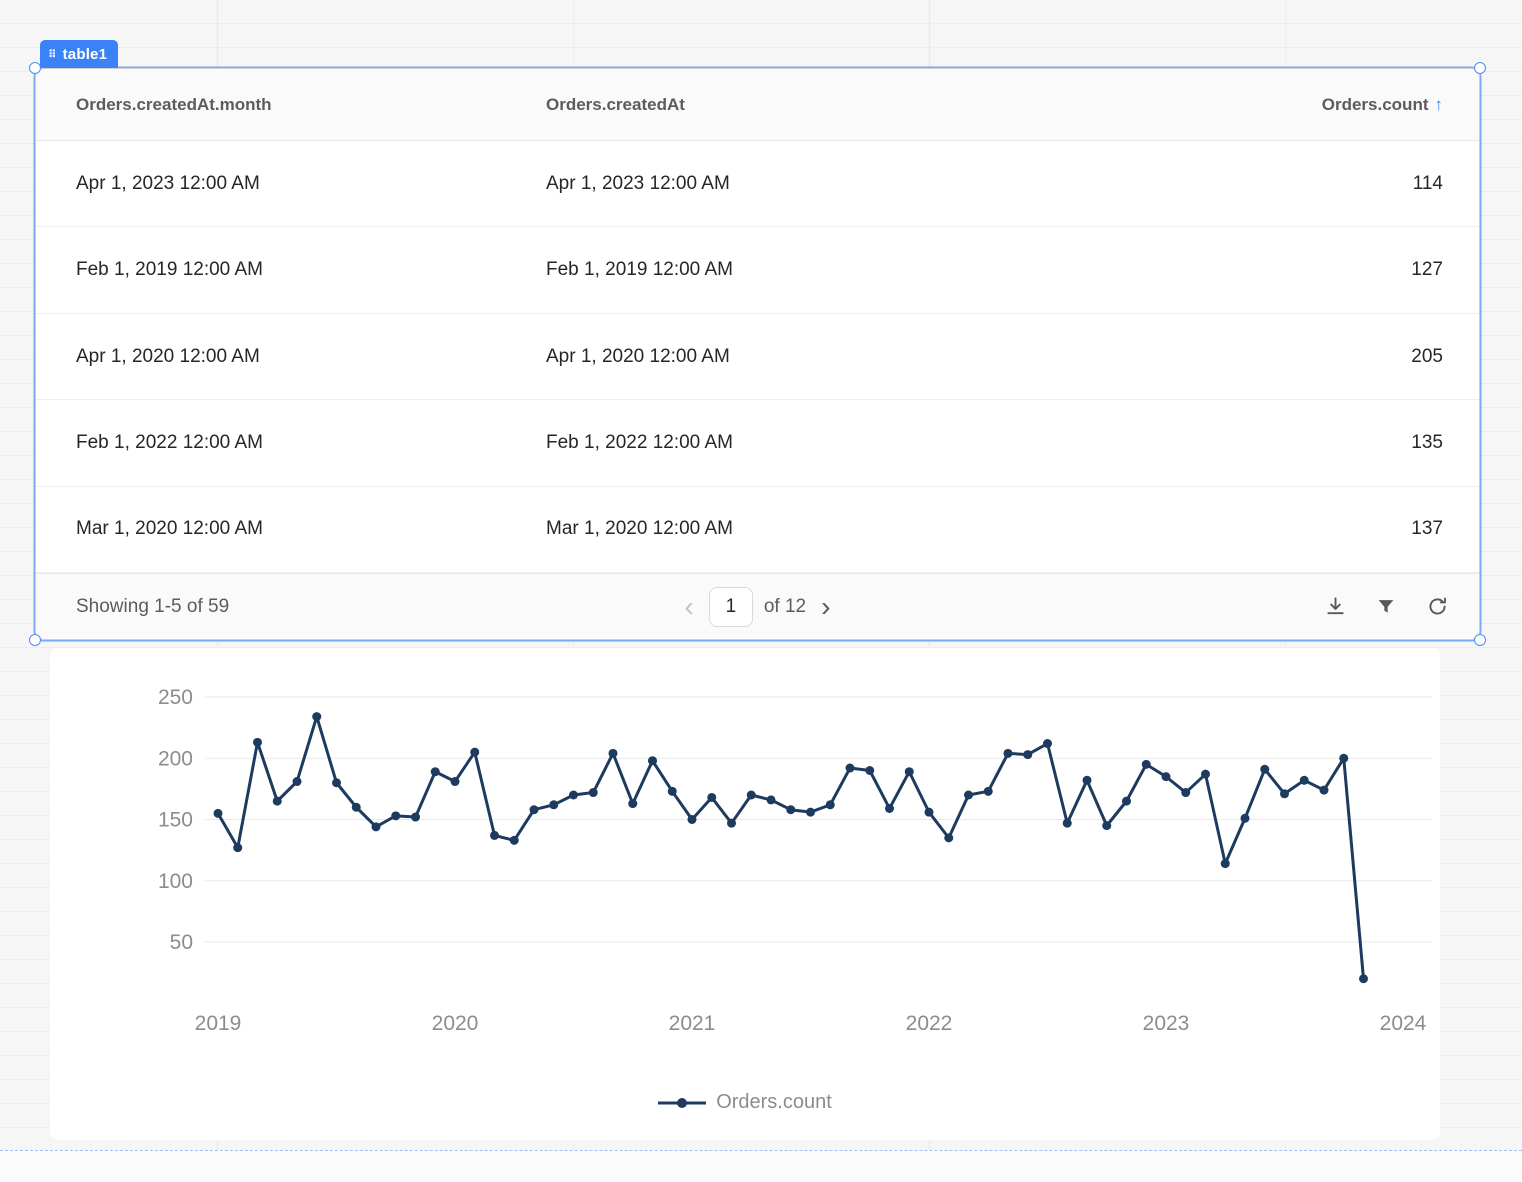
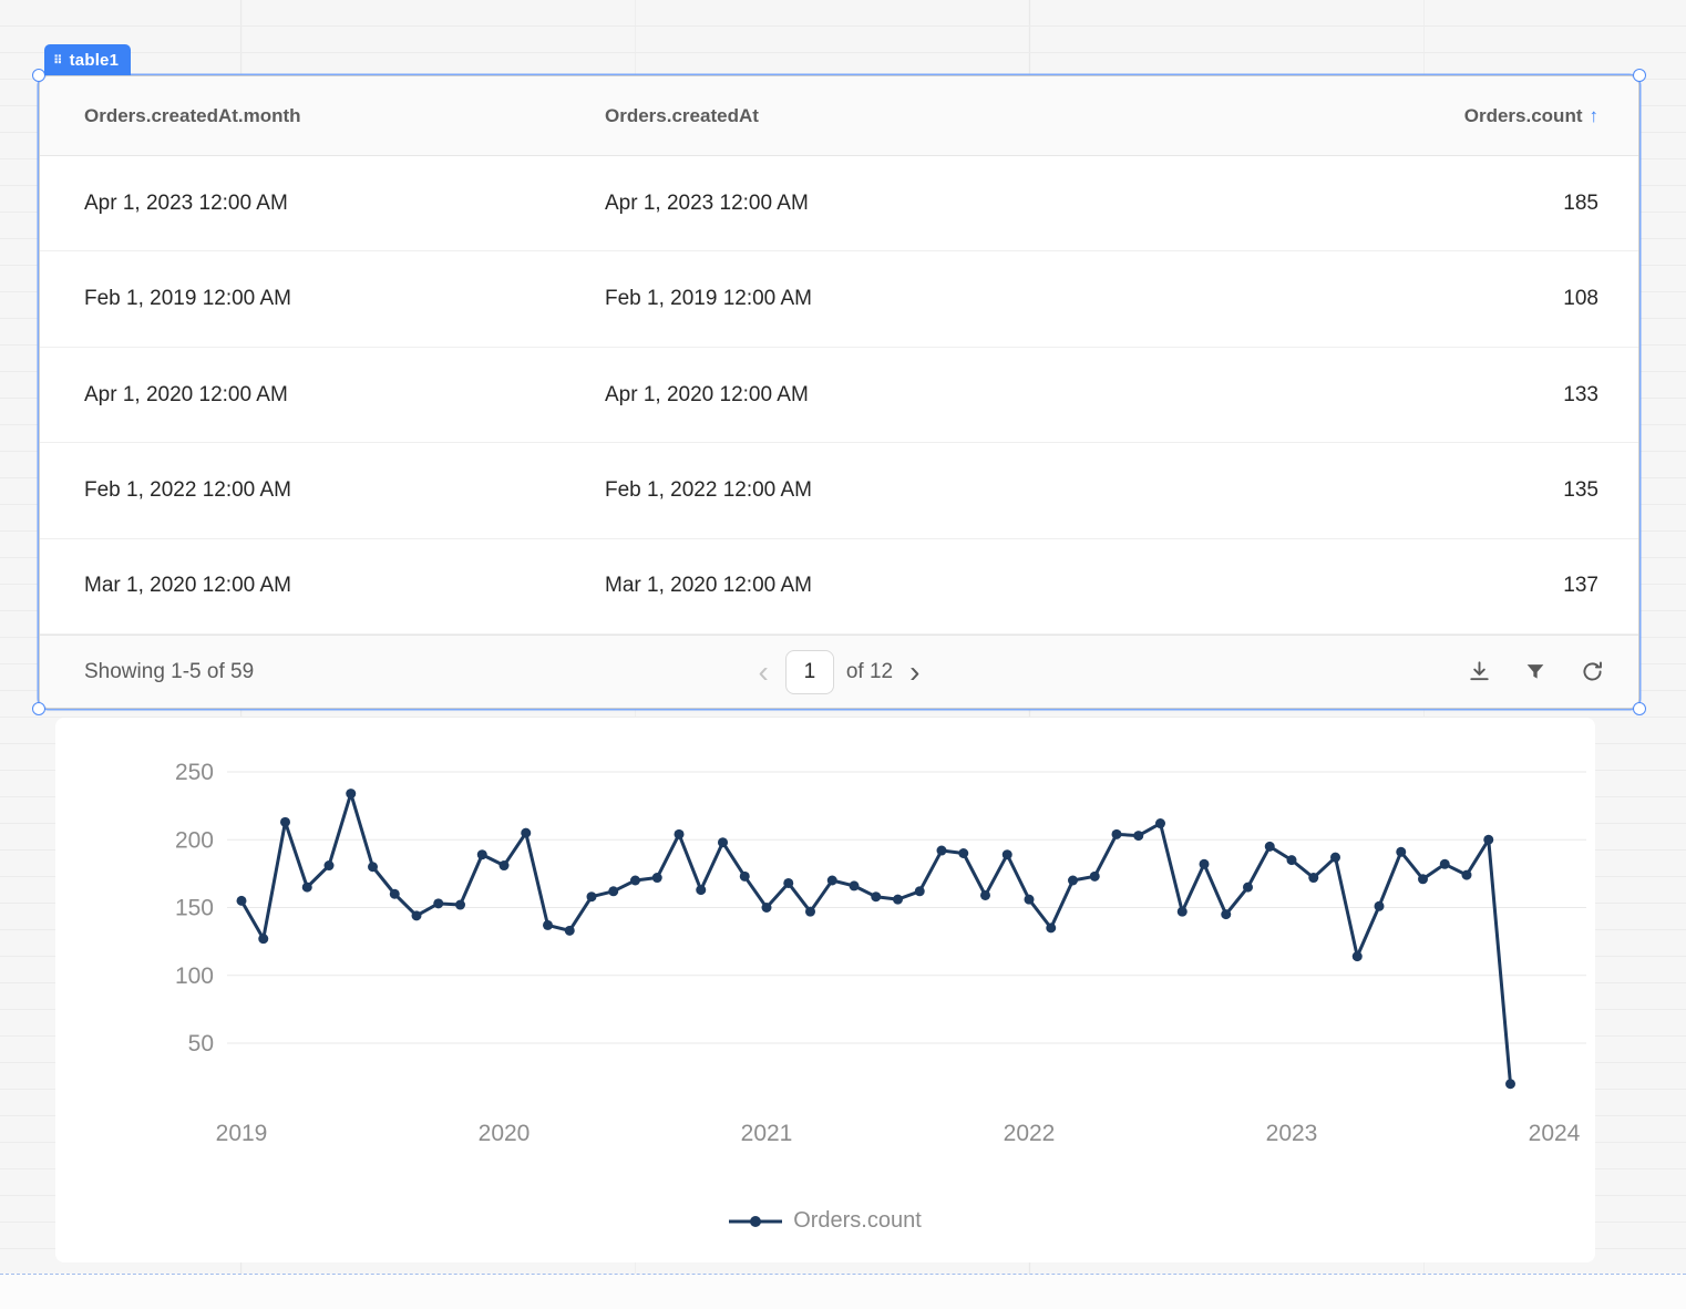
  ⠿
  table1
  Orders.createdAt.month
  Orders.createdAt
  Orders.count
  ↑
  Apr 1, 2023 12:00 AM
  Apr 1, 2023 12:00 AM
- 114
+ 185
  Feb 1, 2019 12:00 AM
  Feb 1, 2019 12:00 AM
- 127
+ 108
  Apr 1, 2020 12:00 AM
  Apr 1, 2020 12:00 AM
- 205
+ 133
  Feb 1, 2022 12:00 AM
  Feb 1, 2022 12:00 AM
  135
  Mar 1, 2020 12:00 AM
  Mar 1, 2020 12:00 AM
  137
  Showing 1-5 of 59
  ‹
  1
  of 12
  ›
  250
  200
  150
  100
  50
  2019
  2020
  2021
  2022
  2023
  2024
  Orders.count
